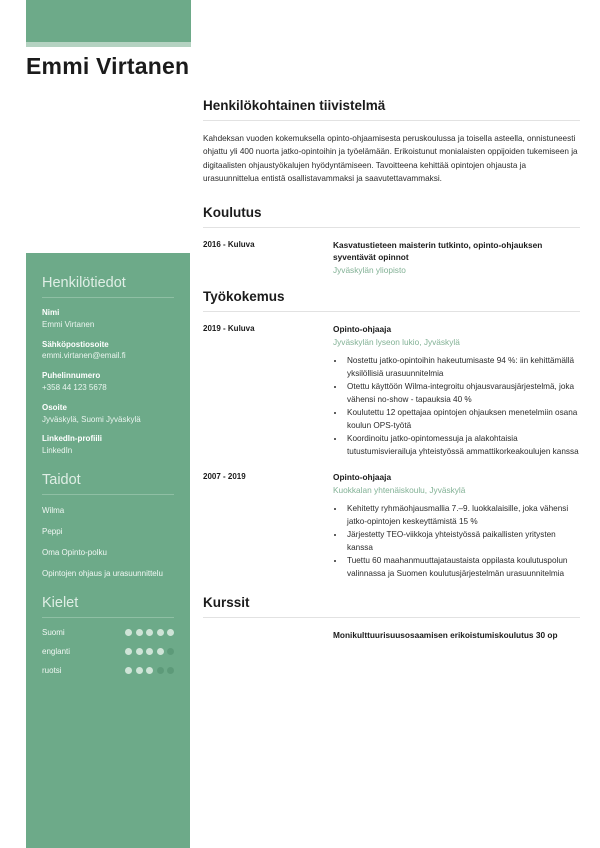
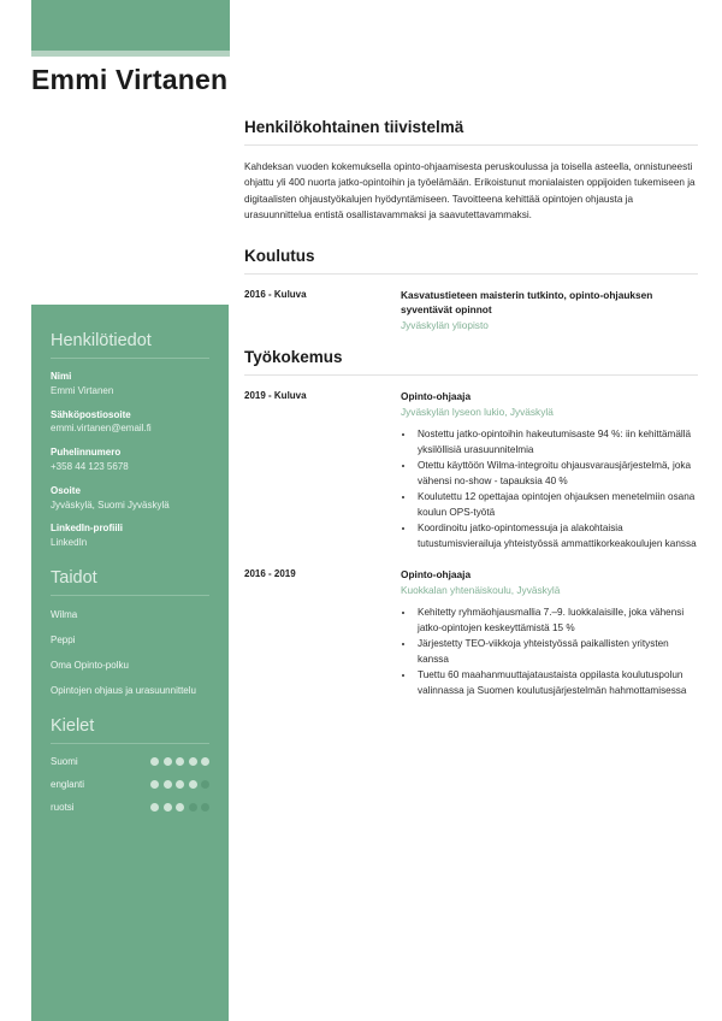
  Emmi Virtanen
  Henkilötiedot
  Nimi
  Emmi Virtanen
  Sähköpostiosoite
  emmi.virtanen@email.fi
  Puhelinnumero
  +358 44 123 5678
  Osoite
  Jyväskylä, Suomi Jyväskylä
  LinkedIn-profiili
  LinkedIn
  Taidot
  Wilma
  Peppi
  Oma Opinto-polku
  Opintojen ohjaus ja urasuunnittelu
  Kielet
  Suomi
  englanti
  ruotsi
  Henkilökohtainen tiivistelmä
  Kahdeksan vuoden kokemuksella opinto-ohjaamisesta peruskoulussa ja toisella asteella, onnistuneesti ohjattu yli 400 nuorta jatko-opintoihin ja työelämään. Erikoistunut monialaisten oppijoiden tukemiseen ja digitaalisten ohjaustyökalujen hyödyntämiseen. Tavoitteena kehittää opintojen ohjausta ja urasuunnittelua entistä osallistavammaksi ja saavutettavammaksi.
  Koulutus
  2016 - Kuluva
  Kasvatustieteen maisterin tutkinto, opinto-ohjauksen syventävät opinnot
  Jyväskylän yliopisto
  Työkokemus
  2019 - Kuluva
  Opinto-ohjaaja
  Jyväskylän lyseon lukio, Jyväskylä
  Nostettu jatko-opintoihin hakeutumisaste 94 %: iin kehittämällä yksilöllisiä urasuunnitelmia
  Otettu käyttöön Wilma-integroitu ohjausvarausjärjestelmä, joka vähensi no-show - tapauksia 40 %
  Koulutettu 12 opettajaa opintojen ohjauksen menetelmiin osana koulun OPS-työtä
  Koordinoitu jatko-opintomessuja ja alakohtaisia tutustumisvierailuja yhteistyössä ammattikorkeakoulujen kanssa
- 2007 - 2019
+ 2016 - 2019
  Opinto-ohjaaja
  Kuokkalan yhtenäiskoulu, Jyväskylä
  Kehitetty ryhmäohjausmallia 7.–9. luokkalaisille, joka vähensi jatko-opintojen keskeyttämistä 15 %
  Järjestetty TEO-viikkoja yhteistyössä paikallisten yritysten kanssa
- Tuettu 60 maahanmuuttajataustaista oppilasta koulutuspolun valinnassa ja Suomen koulutusjärjestelmän urasuunnitelmia
+ Tuettu 60 maahanmuuttajataustaista oppilasta koulutuspolun valinnassa ja Suomen koulutusjärjestelmän hahmottamisessa
- Kurssit
- Monikulttuurisuusosaamisen erikoistumiskoulutus 30 op
